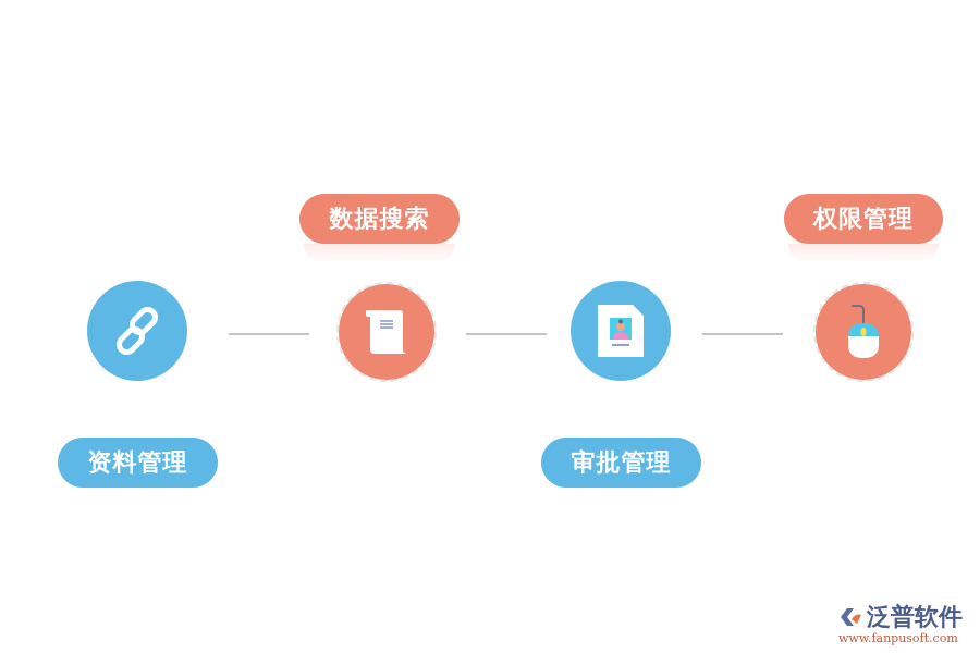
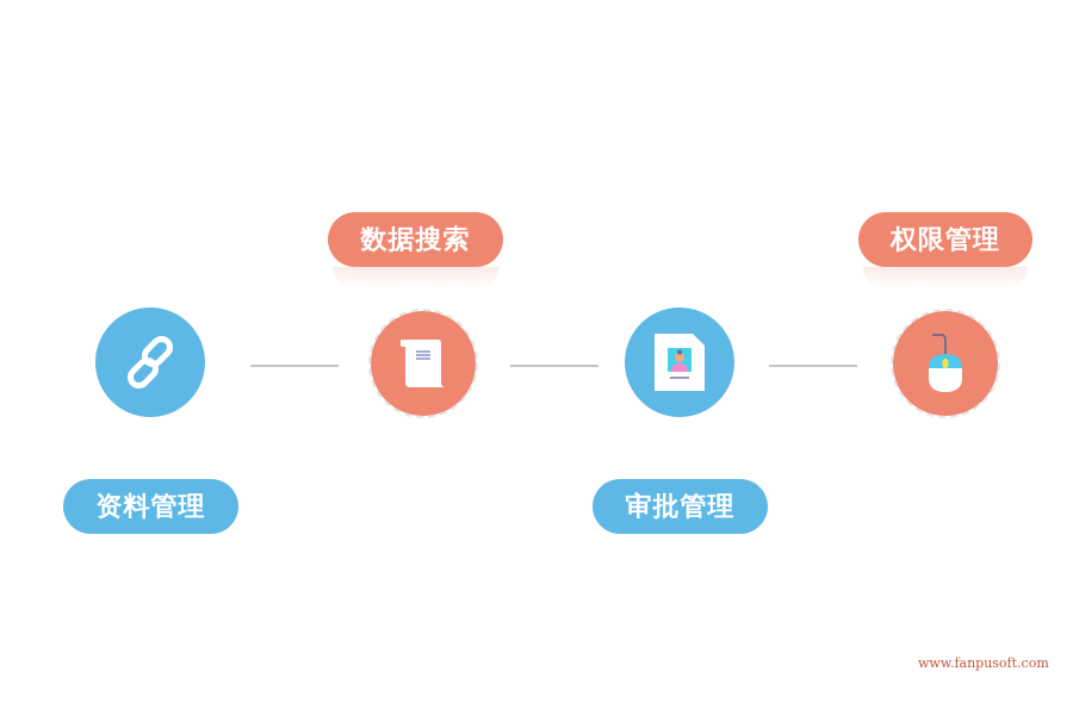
  资料管理
  数据搜索
  审批管理
  权限管理
- 泛普软件
  www.fanpusoft.com
